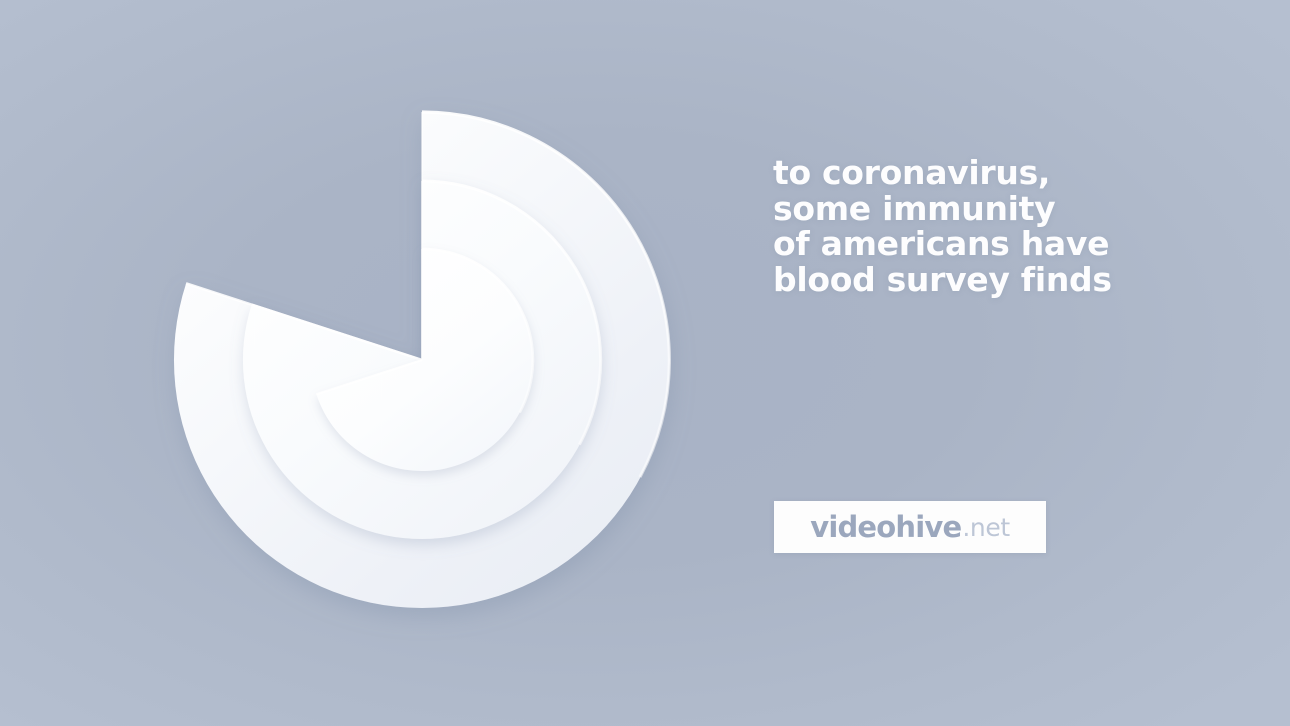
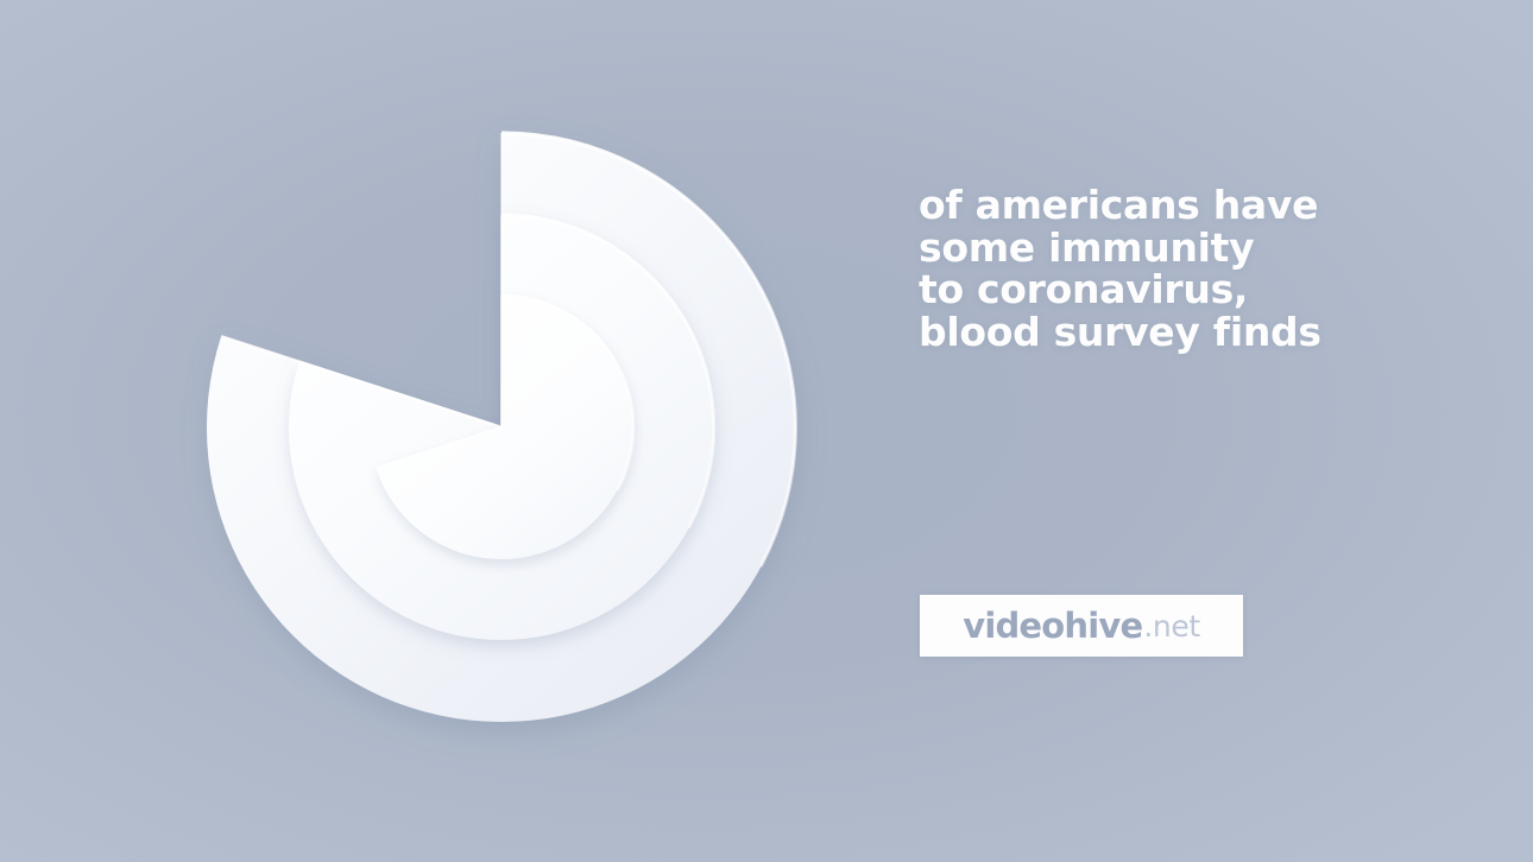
- to coronavirus,
+ of americans have
  some immunity
- of americans have
+ to coronavirus,
  blood survey finds
  videohive
  .net
